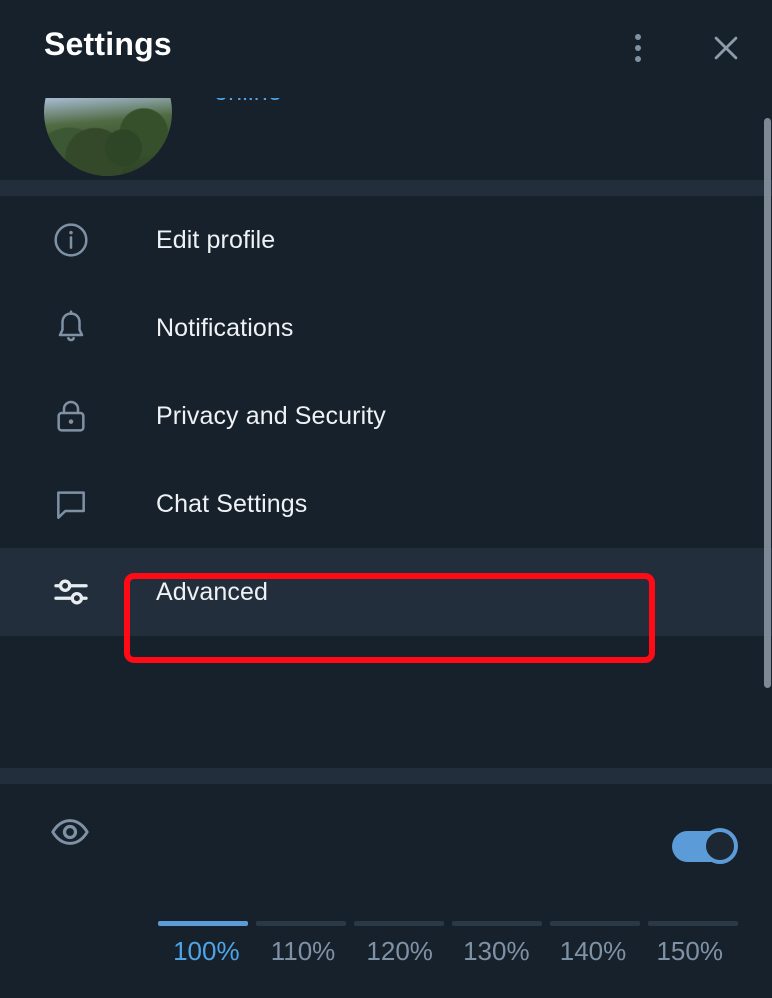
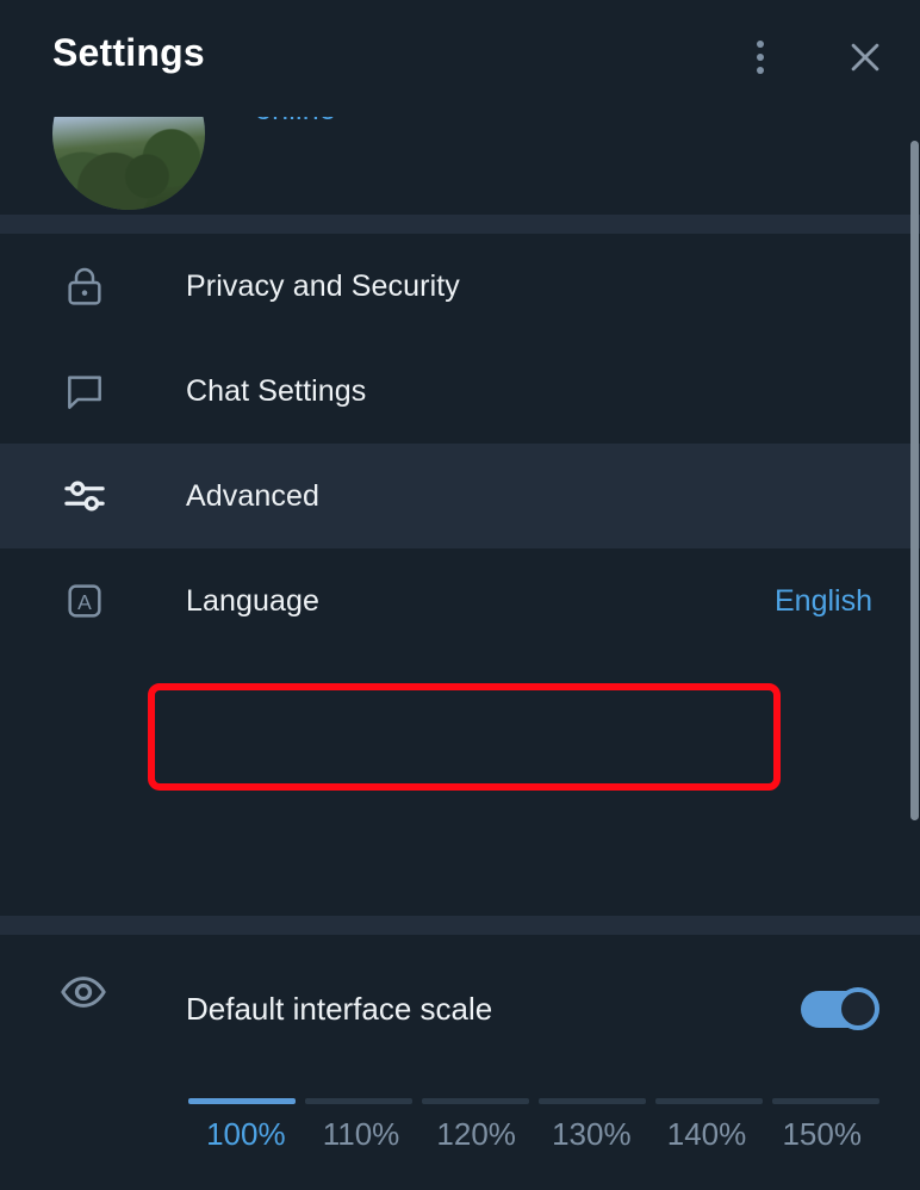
  Settings
- Edit profile
- Notifications
  Privacy and Security
  Chat Settings
  Advanced
+ A
+ Language
+ English
+ Default interface scale
  100%
  110%
  120%
  130%
  140%
  150%
